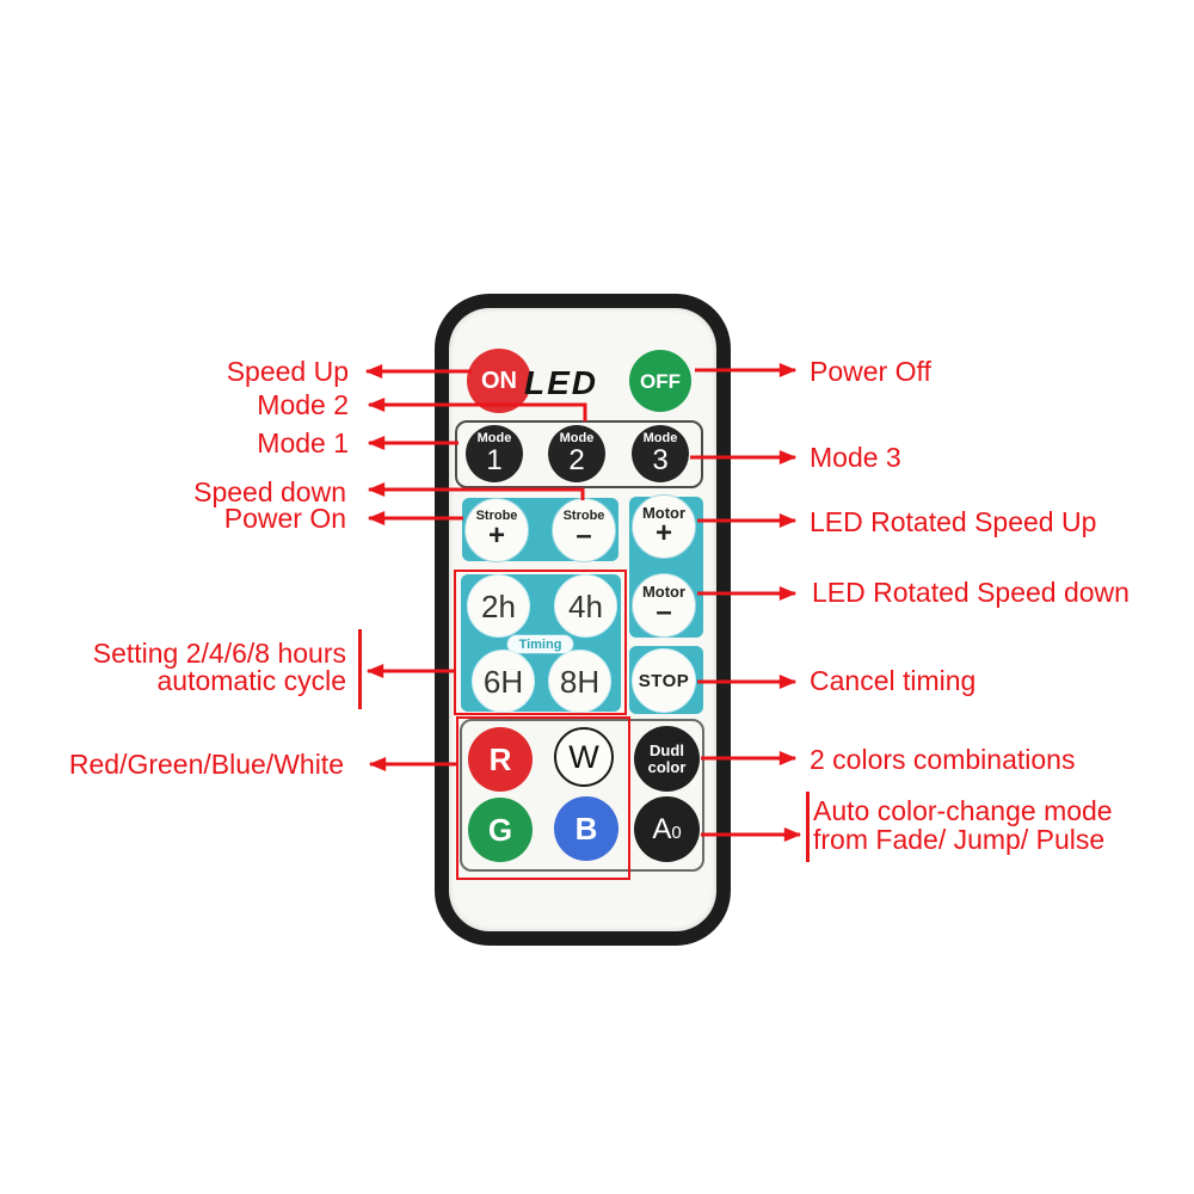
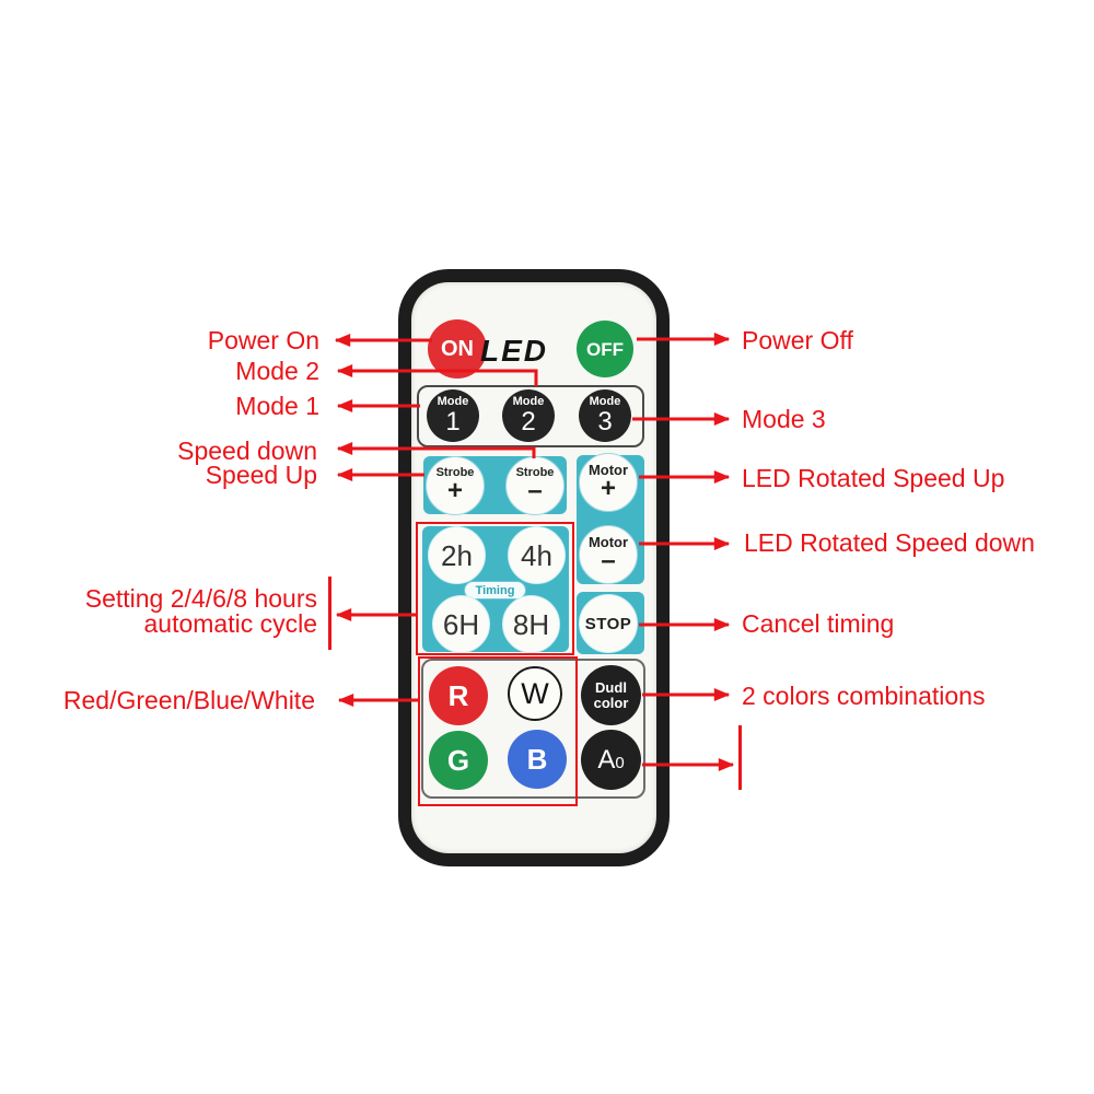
  ON
  LED
  OFF
  Mode
  1
  Mode
  2
  Mode
  3
  Strobe
  +
  Strobe
  –
  Motor
  +
  Motor
  –
  2h
  4h
  Timing
  6H
  8H
  STOP
  R
  W
  Dudl
  color
  G
  B
  A
  0
- Speed Up
+ Power On
  Mode 2
  Mode 1
  Speed down
- Power On
+ Speed Up
  Setting 2/4/6/8 hours
  automatic cycle
  Red/Green/Blue/White
  Power Off
  Mode 3
  LED Rotated Speed Up
  LED Rotated Speed down
  Cancel timing
  2 colors combinations
- Auto color-change mode
- from Fade/ Jump/ Pulse
